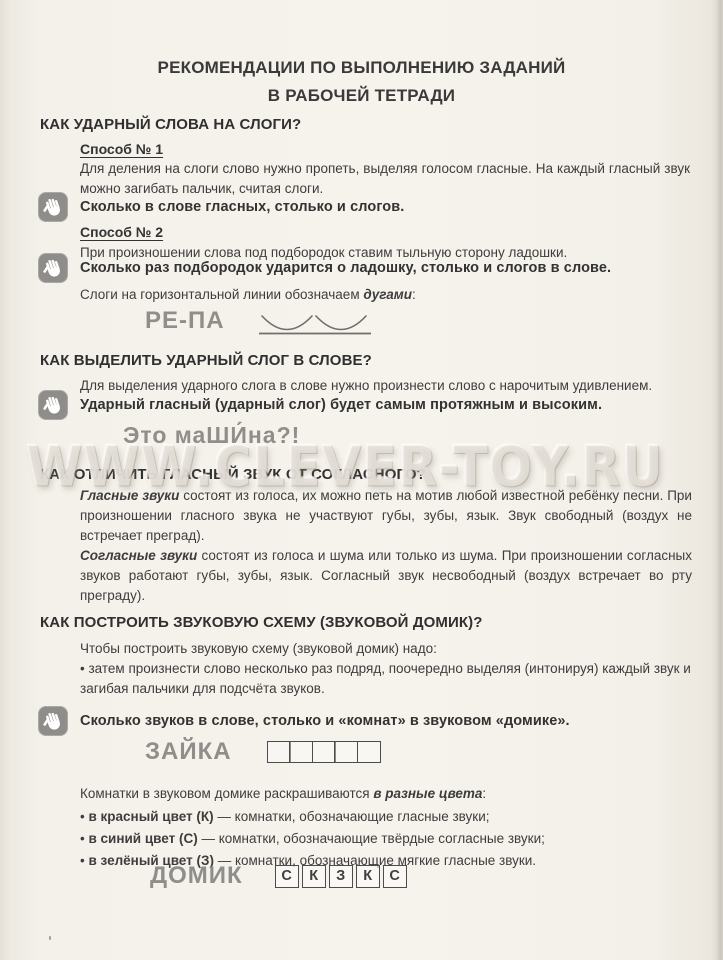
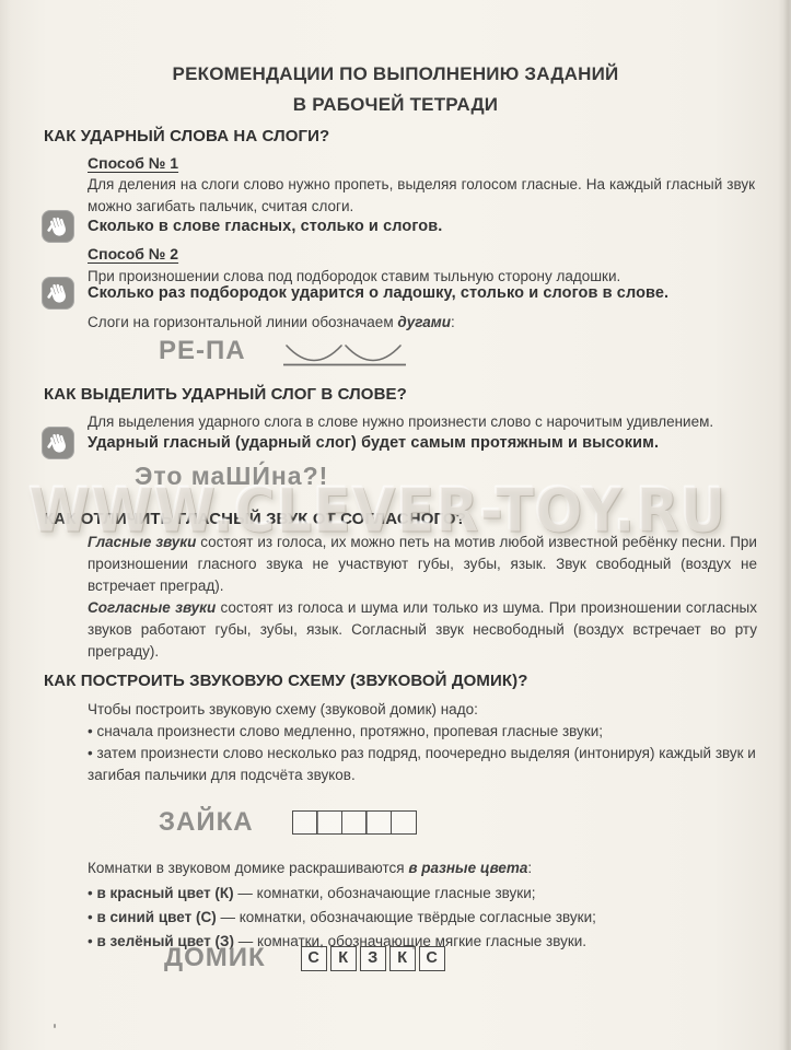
  WWW.CLEVER-TOY.RU
  РЕКОМЕНДАЦИИ ПО ВЫПОЛНЕНИЮ ЗАДАНИЙ
  В РАБОЧЕЙ ТЕТРАДИ
  КАК УДАРНЫЙ СЛОВА НА СЛОГИ?
  Способ № 1
  Для деления на слоги слово нужно пропеть, выделяя голосом гласные. На каждый гласный звук можно загибать пальчик, считая слоги.
  Сколько в слове гласных, столько и слогов.
  Способ № 2
  При произношении слова под подбородок ставим тыльную сторону ладошки.
  Сколько раз подбородок ударится о ладошку, столько и слогов в слове.
  Слоги на горизонтальной линии обозначаем дугами:
  РЕ-ПА
  КАК ВЫДЕЛИТЬ УДАРНЫЙ СЛОГ В СЛОВЕ?
  Для выделения ударного слога в слове нужно произнести слово с нарочитым удивлением.
  Ударный гласный (ударный слог) будет самым протяжным и высоким.
  Это маШИ́на?!
  КАК ОТЛИЧИТЬ ГЛАСНЫЙ ЗВУК ОТ СОГЛАСНОГО?
  Гласные звуки состоят из голоса, их можно петь на мотив любой известной ребёнку песни. При произношении гласного звука не участвуют губы, зубы, язык. Звук свободный (воздух не встречает преград).
  Согласные звуки состоят из голоса и шума или только из шума. При произношении согласных звуков работают губы, зубы, язык. Согласный звук несвободный (воздух встречает во рту преграду).
  КАК ПОСТРОИТЬ ЗВУКОВУЮ СХЕМУ (ЗВУКОВОЙ ДОМИК)?
  Чтобы построить звуковую схему (звуковой домик) надо:
+ • сначала произнести слово медленно, протяжно, пропевая гласные звуки;
  • затем произнести слово несколько раз подряд, поочередно выделяя (интонируя) каждый звук и загибая пальчики для подсчёта звуков.
- Сколько звуков в слове, столько и «комнат» в звуковом «домике».
  ЗАЙКА
  Комнатки в звуковом домике раскрашиваются в разные цвета:
  • в красный цвет (К) — комнатки, обозначающие гласные звуки;
  • в синий цвет (С) — комнатки, обозначающие твёрдые согласные звуки;
  • в зелёный цвет (З) — комнатки, обозначающие мягкие гласные звуки.
  ДОМИК
  С
  К
  З
  К
  С
